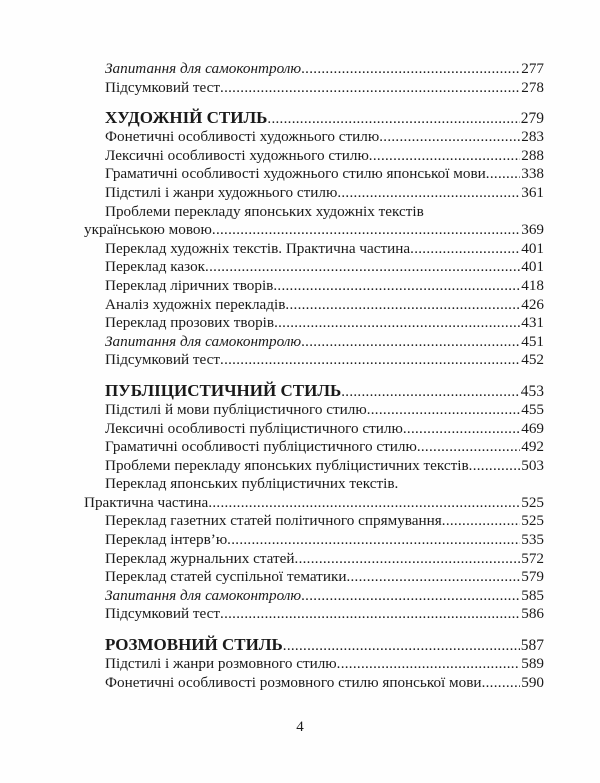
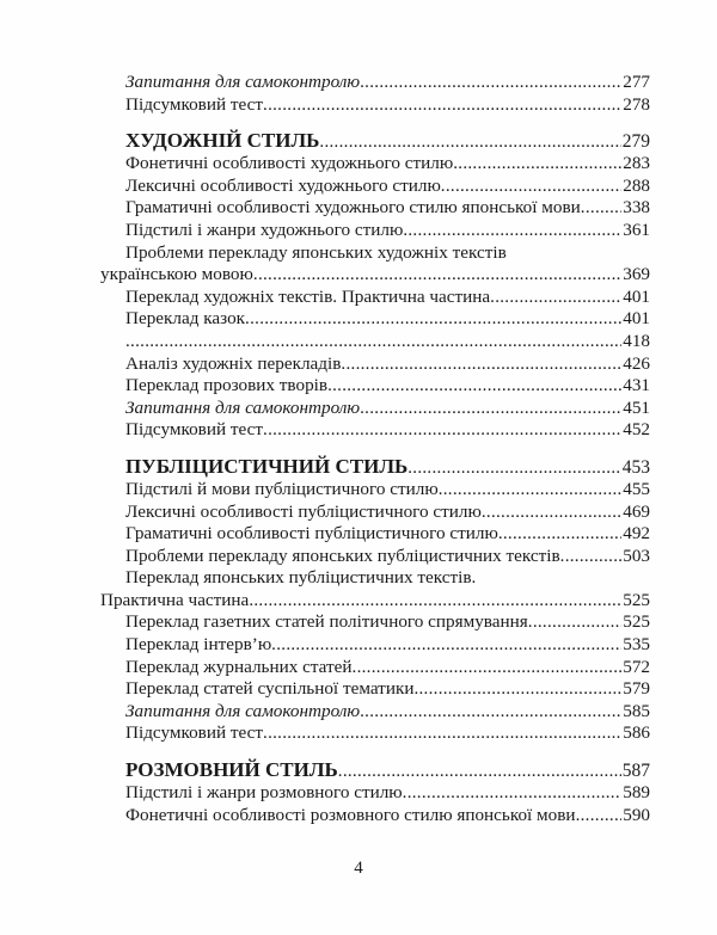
  Запитання для самоконтролю
  277
  Підсумковий тест
  278
  ХУДОЖНІЙ СТИЛЬ
  279
  Фонетичні особливості художнього стилю
  283
  Лексичні особливості художнього стилю
  288
  Граматичні особливості художнього стилю японської мови
  338
  Підстилі і жанри художнього стилю
  361
  Проблеми перекладу японських художніх текстів
  українською мовою
  369
  Переклад художніх текстів. Практична частина
  401
  Переклад казок
  401
- Переклад ліричних творів
  418
  Аналіз художніх перекладів
  426
  Переклад прозових творів
  431
  Запитання для самоконтролю
  451
  Підсумковий тест
  452
  ПУБЛІЦИСТИЧНИЙ СТИЛЬ
  453
  Підстилі й мови публіцистичного стилю
  455
  Лексичні особливості публіцистичного стилю
  469
  Граматичні особливості публіцистичного стилю
  492
  Проблеми перекладу японських публіцистичних текстів
  503
  Переклад японських публіцистичних текстів.
  Практична частина
  525
  Переклад газетних статей політичного спрямування
  525
  Переклад інтерв’ю
  535
  Переклад журнальних статей
  572
  Переклад статей суспільної тематики
  579
  Запитання для самоконтролю
  585
  Підсумковий тест
  586
  РОЗМОВНИЙ СТИЛЬ
  587
  Підстилі і жанри розмовного стилю
  589
  Фонетичні особливості розмовного стилю японської мови
  590
  4
